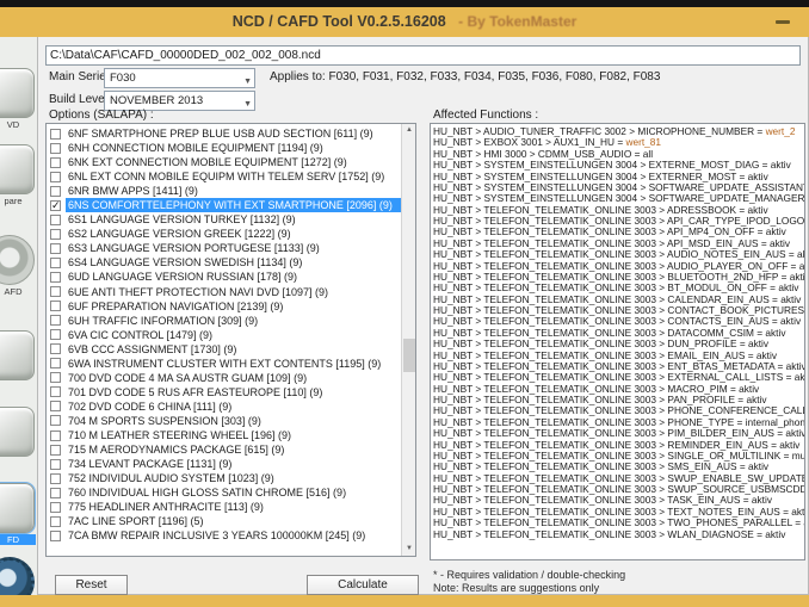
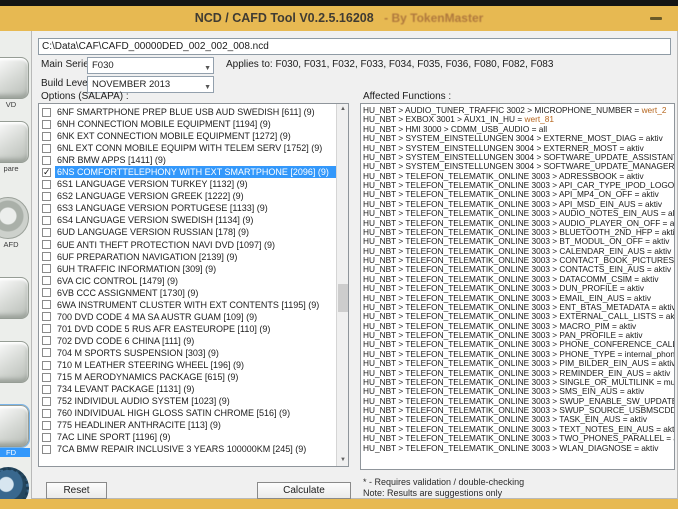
  NCD / CAFD Tool V0.2.5.16208 - By TokenMaster
  VD
  pare
  AFD
  FD
  C:\Data\CAF\CAFD_00000DED_002_002_008.ncd
  Main Seri
  F030
  Applies to: F030, F031, F032, F033, F034, F035, F036, F080, F082, F083
  Build Leve
  NOVEMBER 2013
  Options (SALAPA) :
  Affected Functions :
- 6NF SMARTPHONE PREP BLUE USB AUD SECTION [611] (9)
+ 6NF SMARTPHONE PREP BLUE USB AUD SWEDISH [611] (9)
  6NH CONNECTION MOBILE EQUIPMENT [1194] (9)
  6NK EXT CONNECTION MOBILE EQUIPMENT [1272] (9)
  6NL EXT CONN MOBILE EQUIPM WITH TELEM SERV [1752] (9)
  6NR BMW APPS [1411] (9)
  ✓
  6NS COMFORTTELEPHONY WITH EXT SMARTPHONE [2096] (9)
  6S1 LANGUAGE VERSION TURKEY [1132] (9)
  6S2 LANGUAGE VERSION GREEK [1222] (9)
  6S3 LANGUAGE VERSION PORTUGESE [1133] (9)
  6S4 LANGUAGE VERSION SWEDISH [1134] (9)
  6UD LANGUAGE VERSION RUSSIAN [178] (9)
  6UE ANTI THEFT PROTECTION NAVI DVD [1097] (9)
  6UF PREPARATION NAVIGATION [2139] (9)
  6UH TRAFFIC INFORMATION [309] (9)
  6VA CIC CONTROL [1479] (9)
  6VB CCC ASSIGNMENT [1730] (9)
  6WA INSTRUMENT CLUSTER WITH EXT CONTENTS [1195] (9)
  700 DVD CODE 4 MA SA AUSTR GUAM [109] (9)
  701 DVD CODE 5 RUS AFR EASTEUROPE [110] (9)
  702 DVD CODE 6 CHINA [111] (9)
  704 M SPORTS SUSPENSION [303] (9)
  710 M LEATHER STEERING WHEEL [196] (9)
  715 M AERODYNAMICS PACKAGE [615] (9)
  734 LEVANT PACKAGE [1131] (9)
  752 INDIVIDUL AUDIO SYSTEM [1023] (9)
  760 INDIVIDUAL HIGH GLOSS SATIN CHROME [516] (9)
  775 HEADLINER ANTHRACITE [113] (9)
- 7AC LINE SPORT [1196] (5)
+ 7AC LINE SPORT [1196] (9)
  7CA BMW REPAIR INCLUSIVE 3 YEARS 100000KM [245] (9)
  HU_NBT > AUDIO_TUNER_TRAFFIC 3002 > MICROPHONE_NUMBER = wert_2
  HU_NBT > EXBOX 3001 > AUX1_IN_HU = wert_81
  HU_NBT > HMI 3000 > CDMM_USB_AUDIO = all
  HU_NBT > SYSTEM_EINSTELLUNGEN 3004 > EXTERNE_MOST_DIAG = aktiv
  HU_NBT > SYSTEM_EINSTELLUNGEN 3004 > EXTERNER_MOST = aktiv
  HU_NBT > SYSTEM_EINSTELLUNGEN 3004 > SOFTWARE_UPDATE_ASSISTAN
  HU_NBT > SYSTEM_EINSTELLUNGEN 3004 > SOFTWARE_UPDATE_MANAGER
  HU_NBT > TELEFON_TELEMATIK_ONLINE 3003 > ADRESSBOOK = aktiv
  HU_NBT > TELEFON_TELEMATIK_ONLINE 3003 > API_CAR_TYPE_IPOD_LOGO
  HU_NBT > TELEFON_TELEMATIK_ONLINE 3003 > API_MP4_ON_OFF = aktiv
  HU_NBT > TELEFON_TELEMATIK_ONLINE 3003 > API_MSD_EIN_AUS = aktiv
  HU_NBT > TELEFON_TELEMATIK_ONLINE 3003 > AUDIO_NOTES_EIN_AUS = a
  HU_NBT > TELEFON_TELEMATIK_ONLINE 3003 > AUDIO_PLAYER_ON_OFF = a
  HU_NBT > TELEFON_TELEMATIK_ONLINE 3003 > BLUETOOTH_2ND_HFP = akti
  HU_NBT > TELEFON_TELEMATIK_ONLINE 3003 > BT_MODUL_ON_OFF = aktiv
  HU_NBT > TELEFON_TELEMATIK_ONLINE 3003 > CALENDAR_EIN_AUS = aktiv
  HU_NBT > TELEFON_TELEMATIK_ONLINE 3003 > CONTACT_BOOK_PICTURES
  HU_NBT > TELEFON_TELEMATIK_ONLINE 3003 > CONTACTS_EIN_AUS = aktiv
  HU_NBT > TELEFON_TELEMATIK_ONLINE 3003 > DATACOMM_CSIM = aktiv
  HU_NBT > TELEFON_TELEMATIK_ONLINE 3003 > DUN_PROFILE = aktiv
  HU_NBT > TELEFON_TELEMATIK_ONLINE 3003 > EMAIL_EIN_AUS = aktiv
  HU_NBT > TELEFON_TELEMATIK_ONLINE 3003 > ENT_BTAS_METADATA = aktiv
  HU_NBT > TELEFON_TELEMATIK_ONLINE 3003 > EXTERNAL_CALL_LISTS = ak
  HU_NBT > TELEFON_TELEMATIK_ONLINE 3003 > MACRO_PIM = aktiv
  HU_NBT > TELEFON_TELEMATIK_ONLINE 3003 > PAN_PROFILE = aktiv
  HU_NBT > TELEFON_TELEMATIK_ONLINE 3003 > PHONE_CONFERENCE_CAL
  HU_NBT > TELEFON_TELEMATIK_ONLINE 3003 > PHONE_TYPE = internal_phon
  HU_NBT > TELEFON_TELEMATIK_ONLINE 3003 > PIM_BILDER_EIN_AUS = aktiv
  HU_NBT > TELEFON_TELEMATIK_ONLINE 3003 > REMINDER_EIN_AUS = aktiv
  HU_NBT > TELEFON_TELEMATIK_ONLINE 3003 > SINGLE_OR_MULTILINK = mu
  HU_NBT > TELEFON_TELEMATIK_ONLINE 3003 > SMS_EIN_AUS = aktiv
  HU_NBT > TELEFON_TELEMATIK_ONLINE 3003 > SWUP_ENABLE_SW_UPDAT
  HU_NBT > TELEFON_TELEMATIK_ONLINE 3003 > SWUP_SOURCE_USBMSCDD
  HU_NBT > TELEFON_TELEMATIK_ONLINE 3003 > TASK_EIN_AUS = aktiv
  HU_NBT > TELEFON_TELEMATIK_ONLINE 3003 > TEXT_NOTES_EIN_AUS = akt
  HU_NBT > TELEFON_TELEMATIK_ONLINE 3003 > TWO_PHONES_PARALLEL =
  HU_NBT > TELEFON_TELEMATIK_ONLINE 3003 > WLAN_DIAGNOSE = aktiv
  Reset
  Calculate
  * - Requires validation / double-checking
  Note: Results are suggestions only
